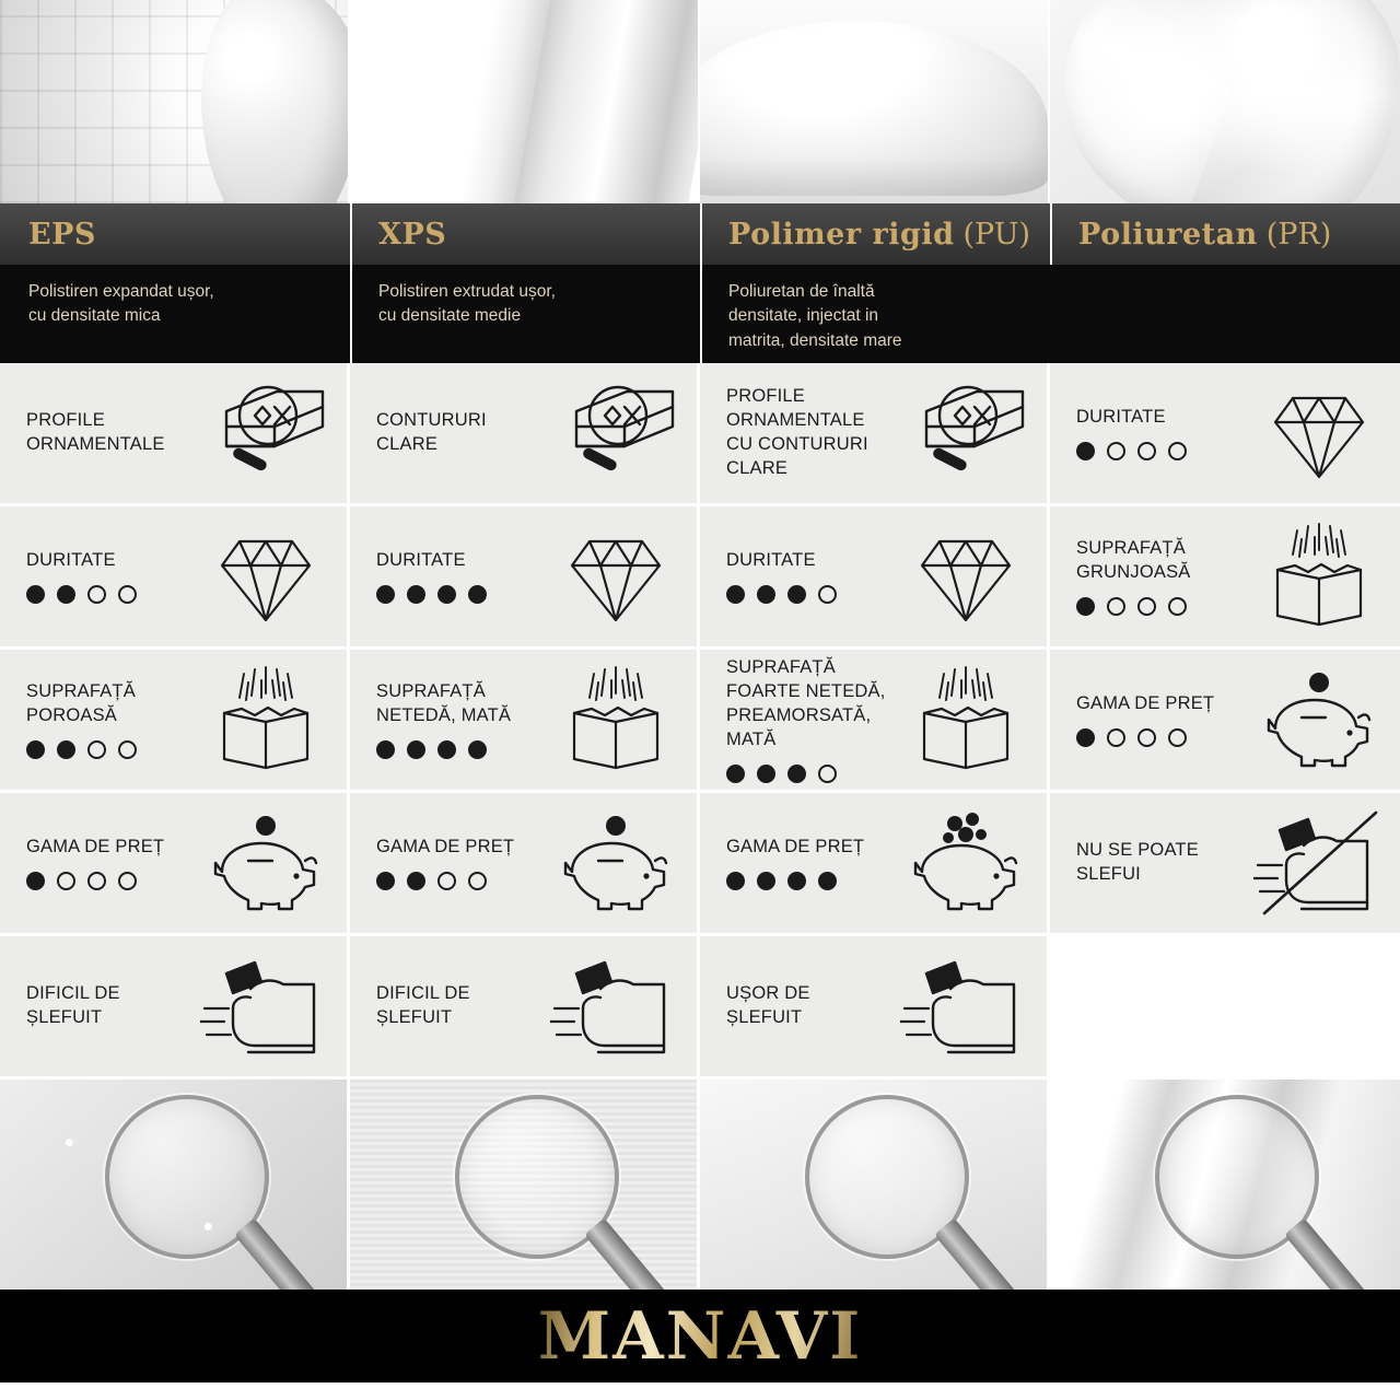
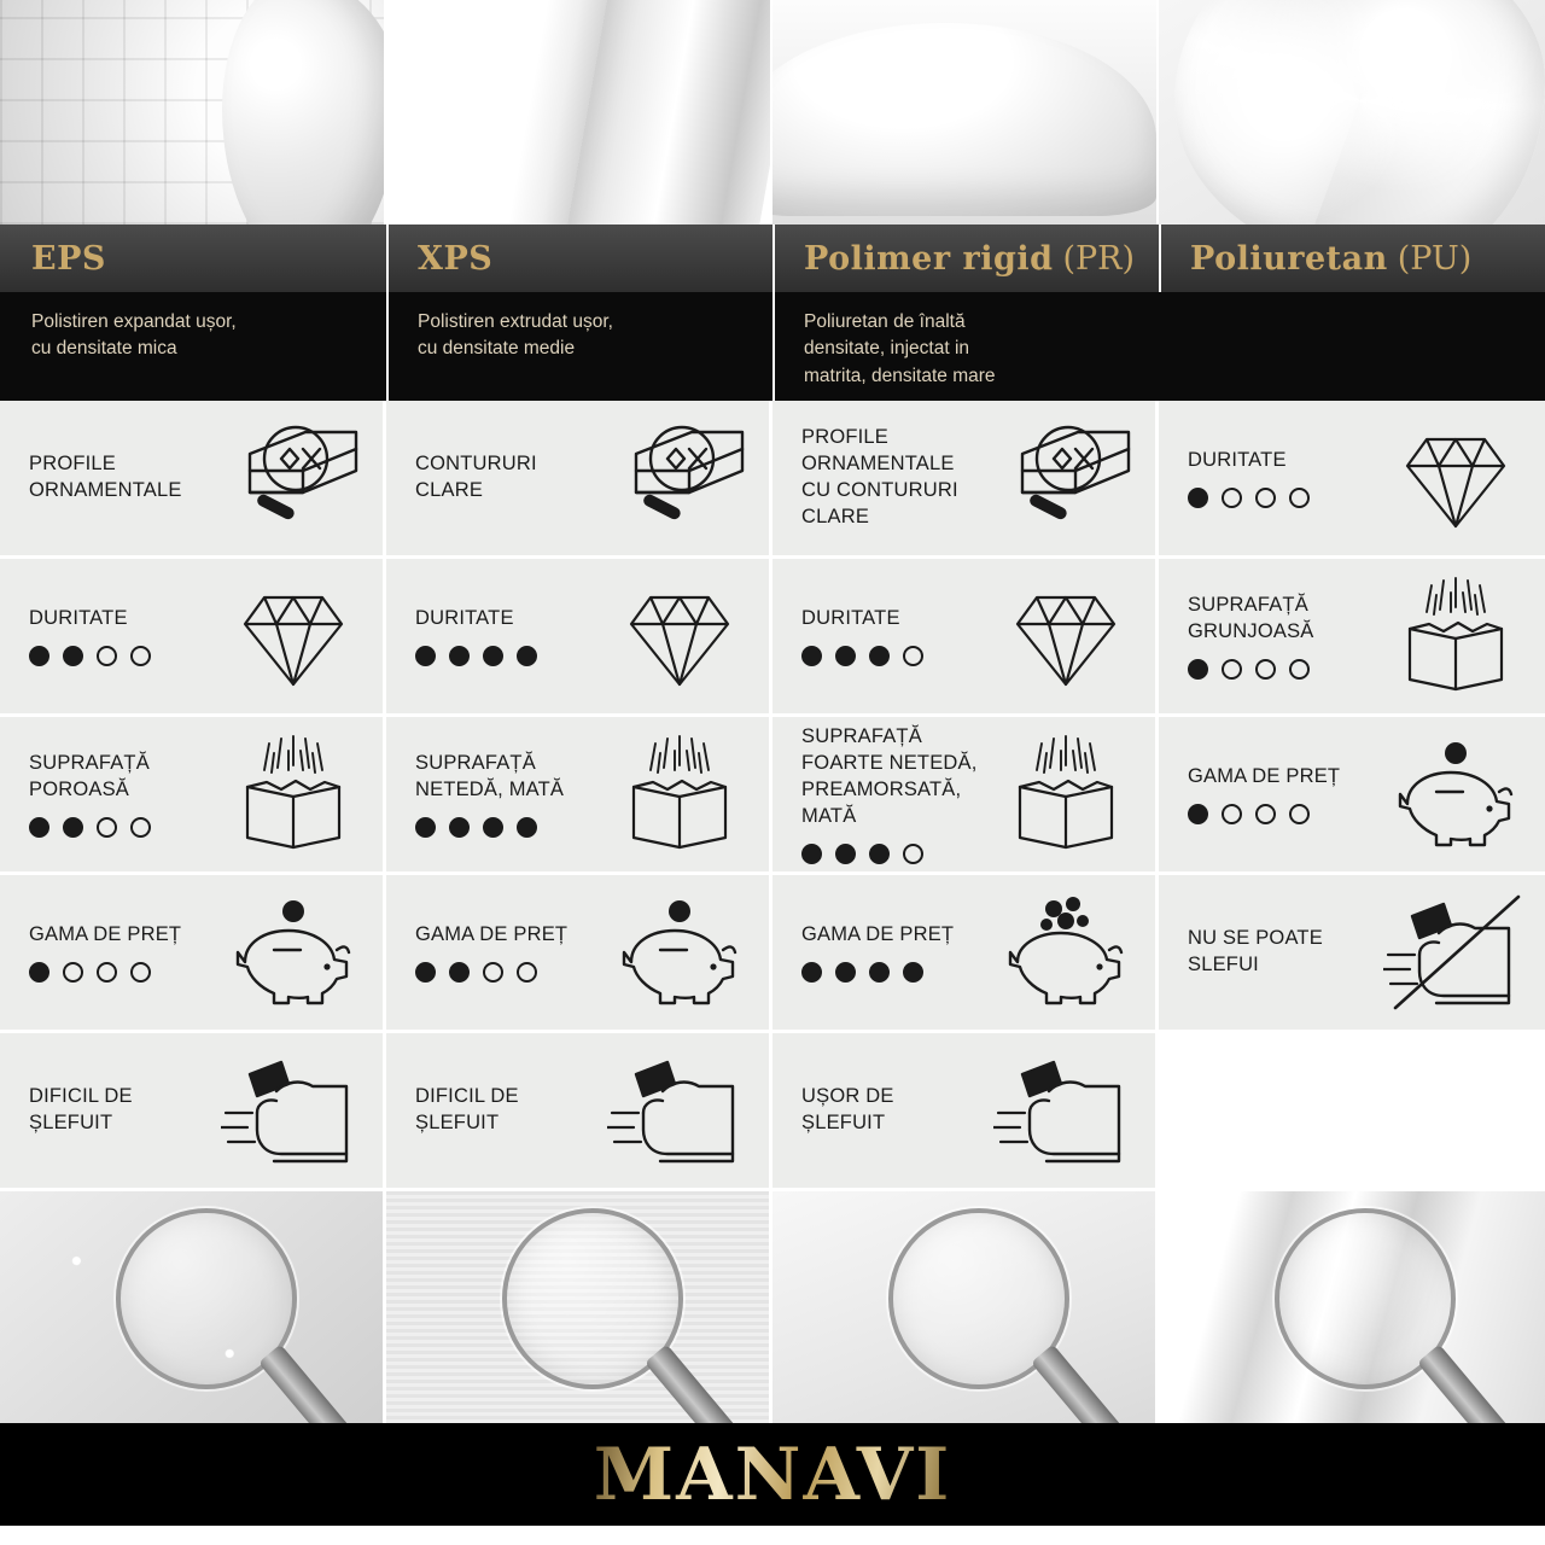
  EPS
  XPS
  Polimer rigid
- (PU)
+ (PR)
  Poliuretan
- (PR)
+ (PU)
  Polistiren expandat ușor,
  cu densitate mica
  Polistiren extrudat ușor,
  cu densitate medie
  Poliuretan de înaltă
  densitate, injectat in
  matrita, densitate mare
  PROFILE
  ORNAMENTALE
  CONTURURI
  CLARE
  PROFILE
  ORNAMENTALE
  CU CONTURURI
  CLARE
  DURITATE
  DURITATE
  DURITATE
  DURITATE
  SUPRAFAȚĂ
  GRUNJOASĂ
  SUPRAFAȚĂ
  POROASĂ
  SUPRAFAȚĂ
  NETEDĂ, MATĂ
  SUPRAFAȚĂ
  FOARTE NETEDĂ,
  PREAMORSATĂ,
  MATĂ
  GAMA DE PREȚ
  GAMA DE PREȚ
  GAMA DE PREȚ
  GAMA DE PREȚ
  NU SE POATE
  SLEFUI
  DIFICIL DE
  ȘLEFUIT
  DIFICIL DE
  ȘLEFUIT
  UȘOR DE
  ȘLEFUIT
  MANAVI
